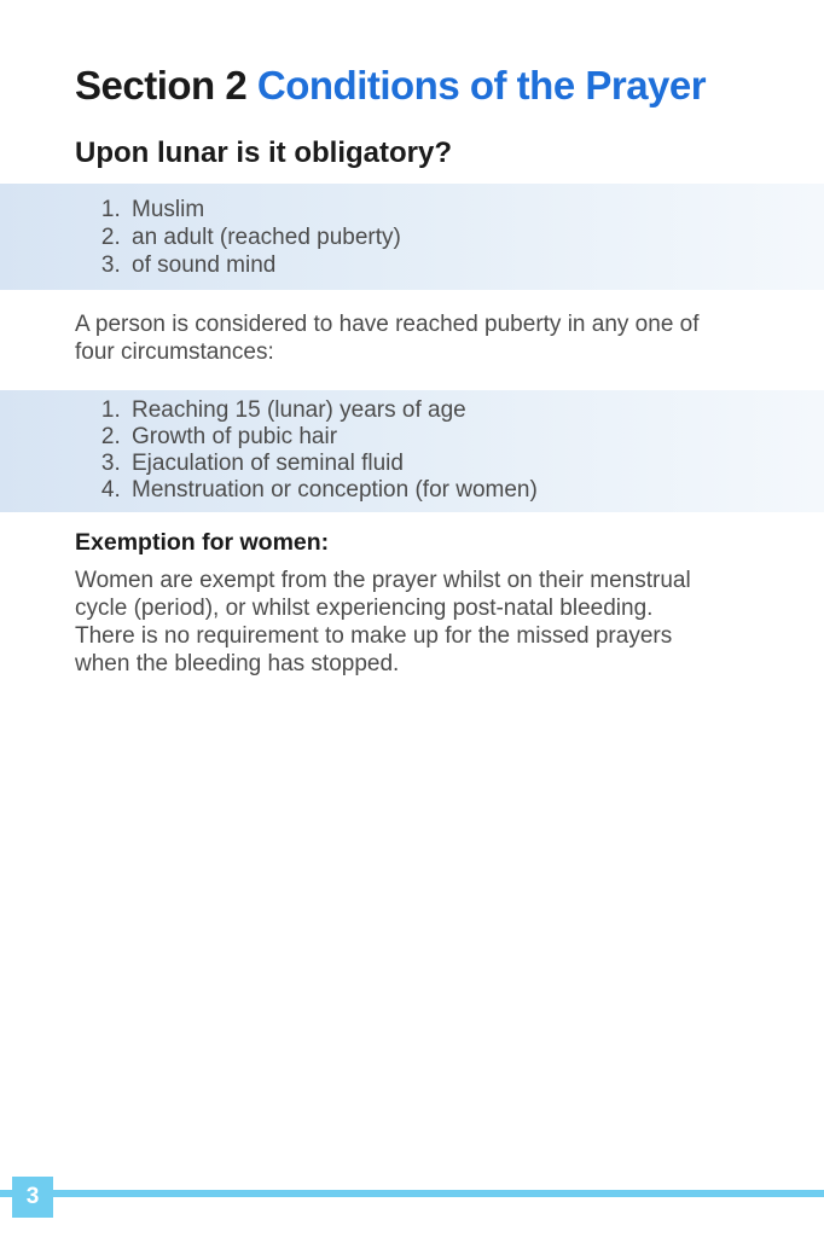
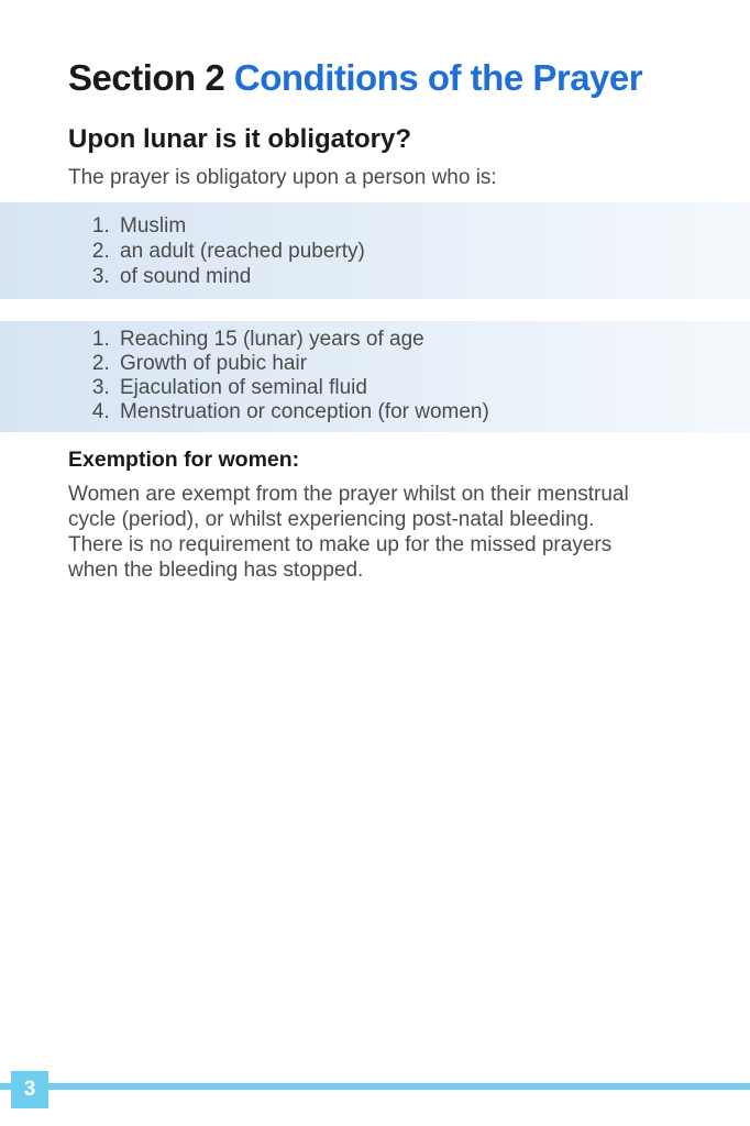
  Section 2 Conditions of the Prayer
  Upon lunar is it obligatory?
+ The prayer is obligatory upon a person who is:
  Muslim
  an adult (reached puberty)
  of sound mind
- A person is considered to have reached puberty in any one of
- four circumstances:
  Reaching 15 (lunar) years of age
  Growth of pubic hair
  Ejaculation of seminal fluid
  Menstruation or conception (for women)
  Exemption for women:
  Women are exempt from the prayer whilst on their menstrual
  cycle (period), or whilst experiencing post-natal bleeding.
  There is no requirement to make up for the missed prayers
  when the bleeding has stopped.
  3
